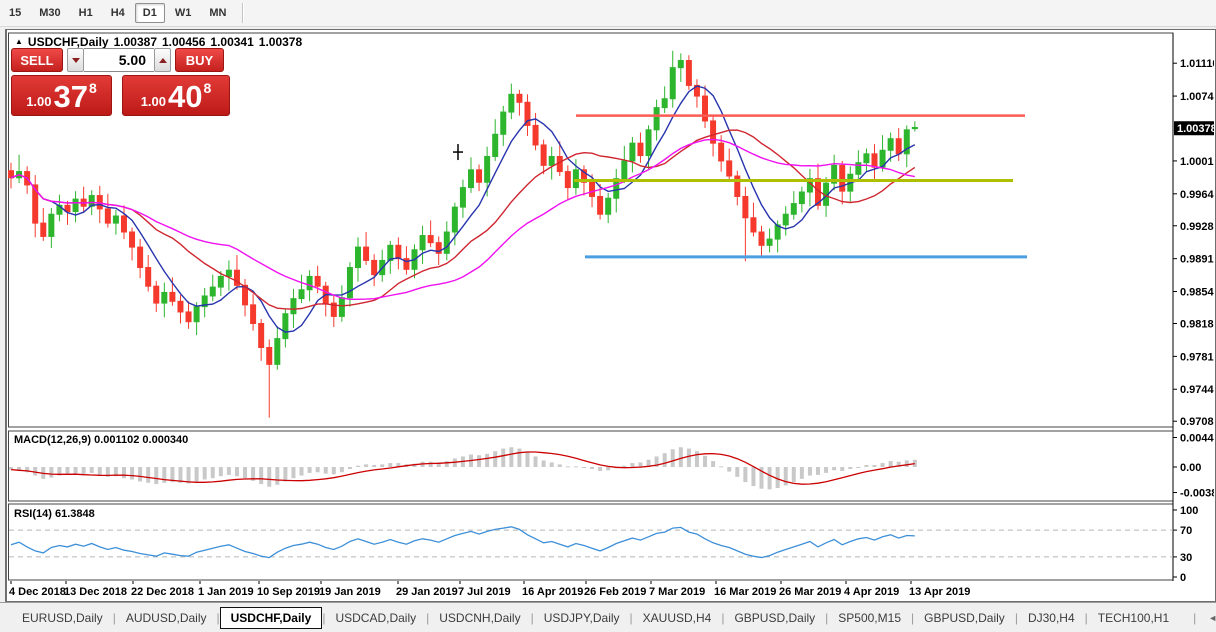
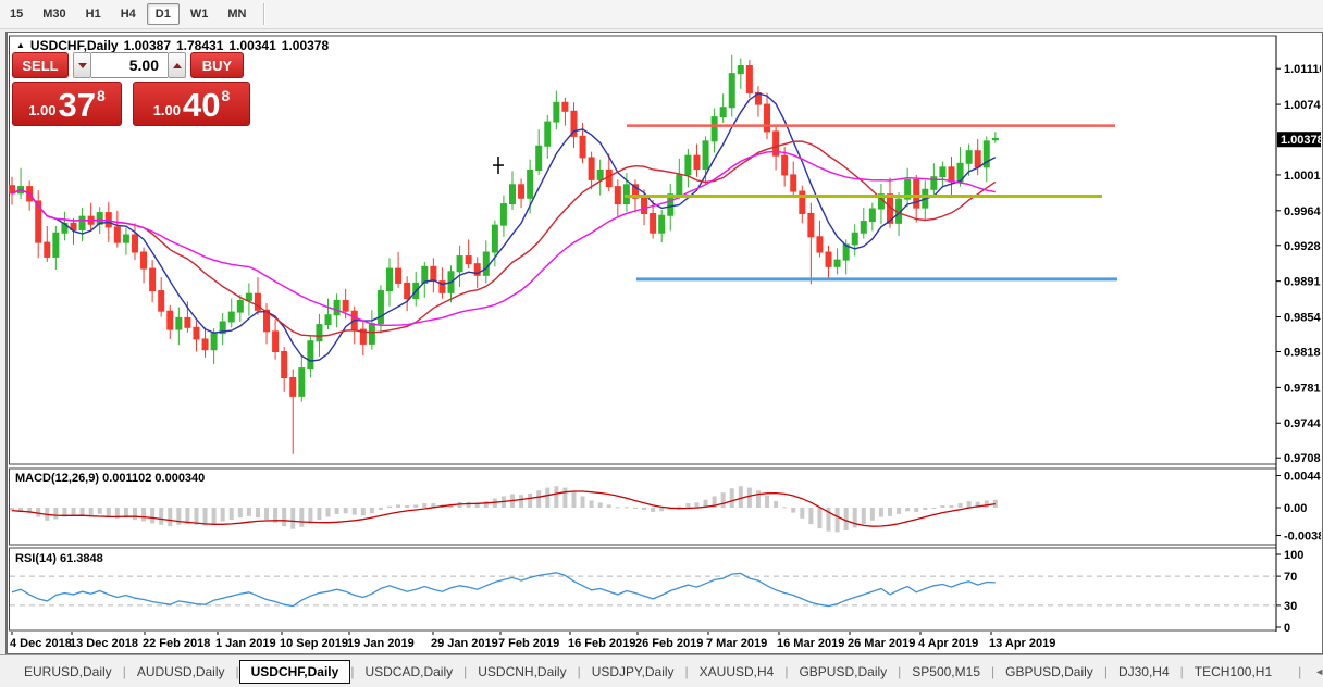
  15
  M30
  H1
  H4
  D1
  W1
  MN
  1.0111
  1.0074
  1.0001
  0.9964
  0.9928
  0.9891
  0.9854
  0.9818
  0.9781
  0.9744
  0.9708
  1.00378
  0.0044
  0.00
  100
  70
  30
  0
  4 Dec 2018
  13 Dec 2018
- 22 Dec 2018
+ 22 Feb 2018
  1 Jan 2019
  10 Sep 2019
  19 Jan 2019
  29 Jan 2019
- 7 Jul 2019
+ 7 Feb 2019
- 16 Apr 2019
+ 16 Feb 2019
  26 Feb 2019
  7 Mar 2019
  16 Mar 2019
  26 Mar 2019
  4 Apr 2019
  13 Apr 2019
  ▲
  USDCHF,Daily
  1.00387
- 1.00456
+ 1.78431
  1.00341
  1.00378
  SELL
  5.00
  BUY
  1.00
  37
  8
  1.00
  40
  8
  MACD(12,26,9) 0.001102 0.000340
  RSI(14) 61.3848
  EURUSD,Daily
  |
  AUDUSD,Daily
  |
  USDCHF,Daily
  |
  USDCAD,Daily
  |
  USDCNH,Daily
  |
  USDJPY,Daily
  |
  XAUUSD,H4
  |
  GBPUSD,Daily
  |
  SP500,M15
  |
  GBPUSD,Daily
  |
  DJ30,H4
  |
  TECH100,H1
  |
  ◄
